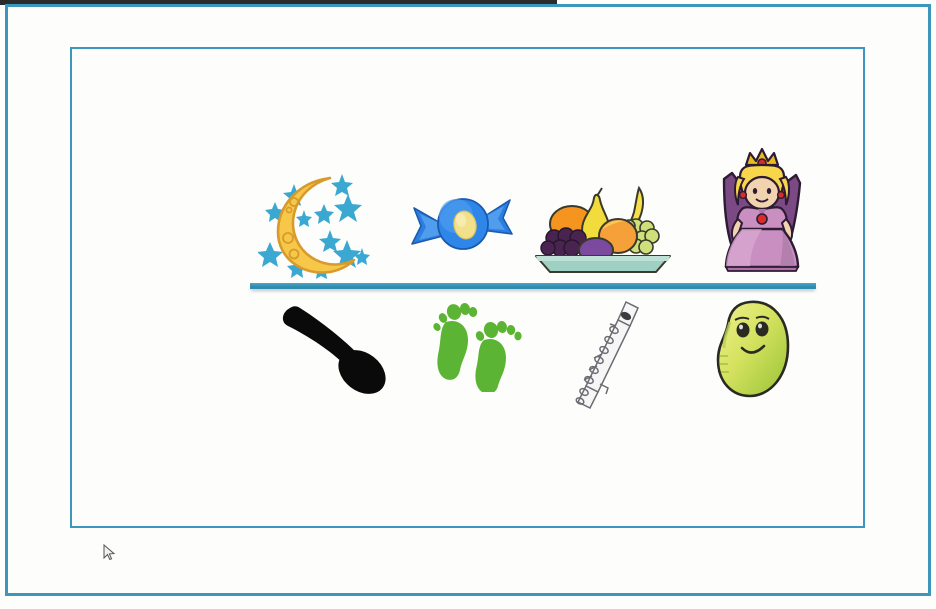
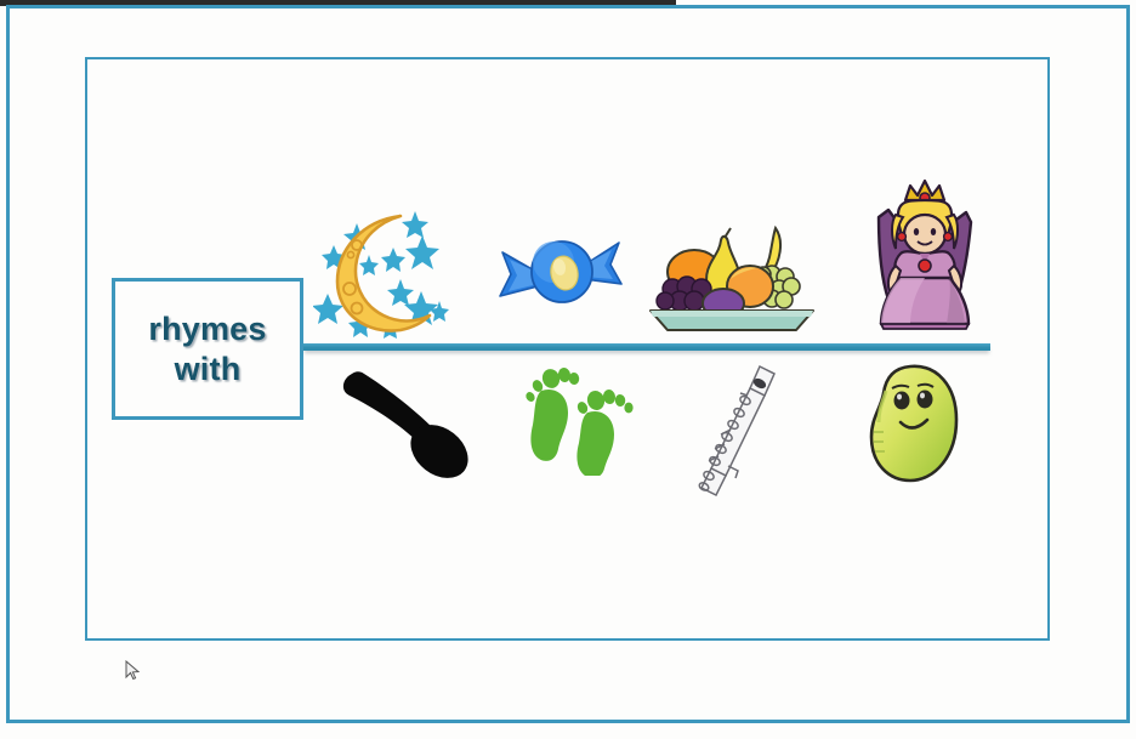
+ rhymes
+ with
